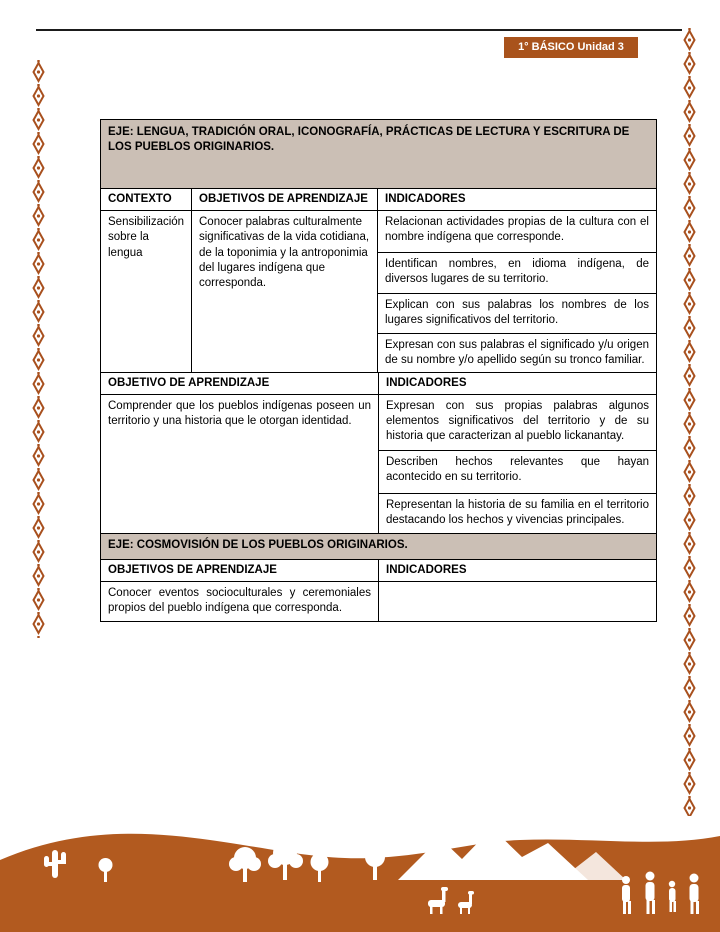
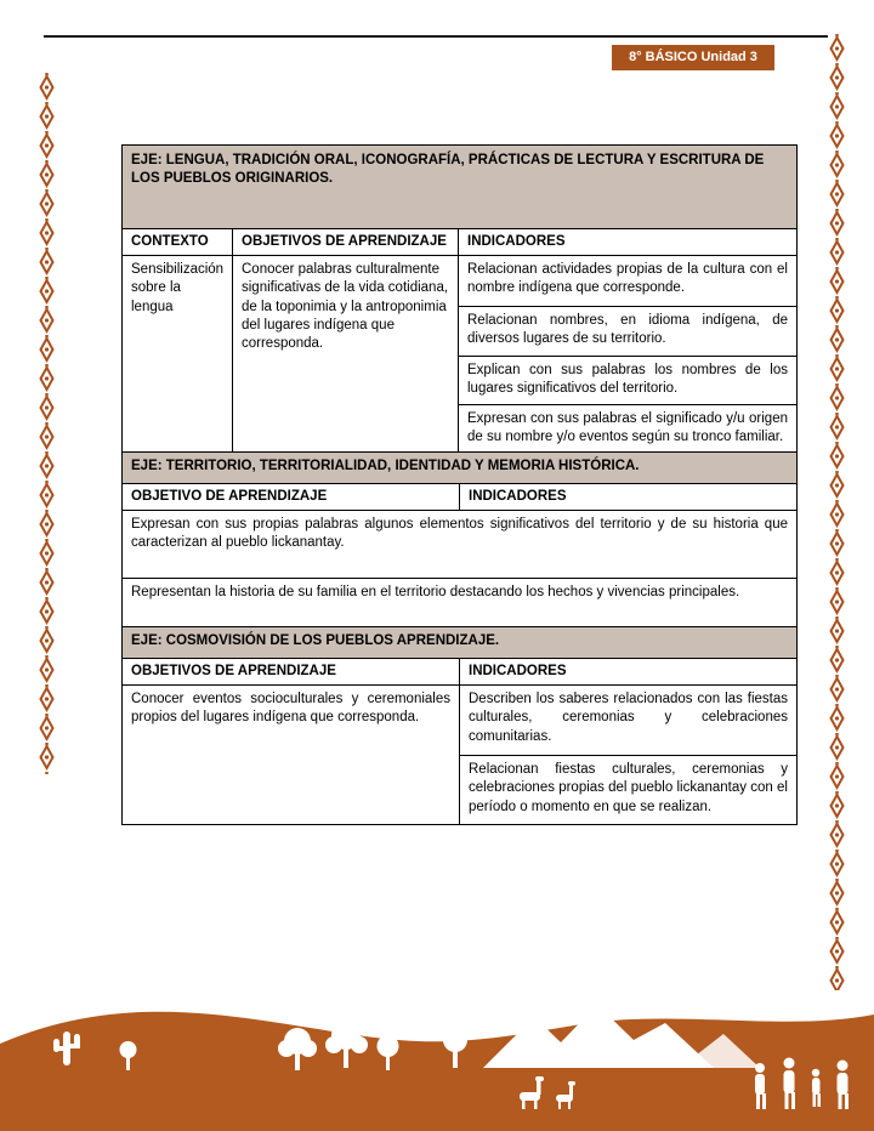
- 1° BÁSICO Unidad 3
+ 8° BÁSICO Unidad 3
  EJE: LENGUA, TRADICIÓN ORAL, ICONOGRAFÍA, PRÁCTICAS DE LECTURA Y ESCRITURA DE LOS PUEBLOS ORIGINARIOS.
  CONTEXTO
  OBJETIVOS DE APRENDIZAJE
  INDICADORES
  Sensibilización sobre la lengua
  Conocer palabras culturalmente significativas de la vida cotidiana, de la toponimia y la antroponimia del lugares indígena que corresponda.
  Relacionan actividades propias de la cultura con el nombre indígena que corresponde.
- Identifican nombres, en idioma indígena, de diversos lugares de su territorio.
+ Relacionan nombres, en idioma indígena, de diversos lugares de su territorio.
  Explican con sus palabras los nombres de los lugares significativos del territorio.
- Expresan con sus palabras el significado y/u origen de su nombre y/o apellido según su tronco familiar.
+ Expresan con sus palabras el significado y/u origen de su nombre y/o eventos según su tronco familiar.
+ EJE: TERRITORIO, TERRITORIALIDAD, IDENTIDAD Y MEMORIA HISTÓRICA.
  OBJETIVO DE APRENDIZAJE
  INDICADORES
- Comprender que los pueblos indígenas poseen un territorio y una historia que le otorgan identidad.
  Expresan con sus propias palabras algunos elementos significativos del territorio y de su historia que caracterizan al pueblo lickanantay.
- Describen hechos relevantes que hayan acontecido en su territorio.
  Representan la historia de su familia en el territorio destacando los hechos y vivencias principales.
- EJE: COSMOVISIÓN DE LOS PUEBLOS ORIGINARIOS.
+ EJE: COSMOVISIÓN DE LOS PUEBLOS APRENDIZAJE.
  OBJETIVOS DE APRENDIZAJE
  INDICADORES
- Conocer eventos socioculturales y ceremoniales propios del pueblo indígena que corresponda.
+ Conocer eventos socioculturales y ceremoniales propios del lugares indígena que corresponda.
+ Describen los saberes relacionados con las fiestas culturales, ceremonias y celebraciones comunitarias.
+ Relacionan fiestas culturales, ceremonias y celebraciones propias del pueblo lickanantay con el período o momento en que se realizan.
